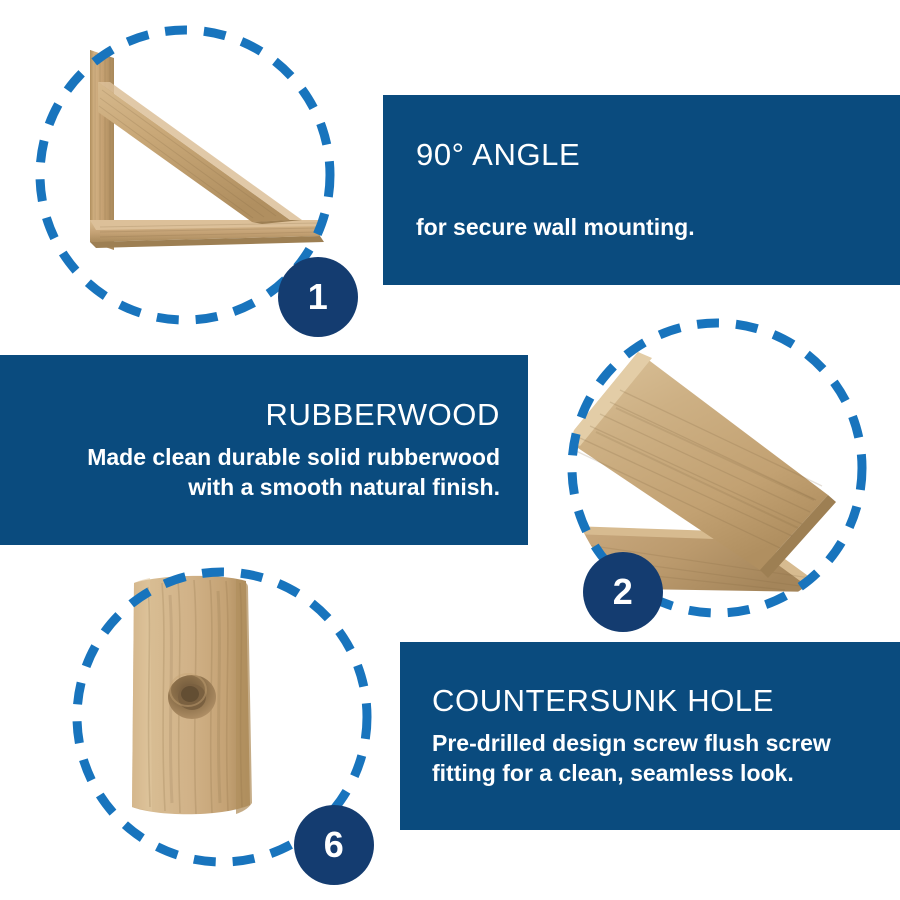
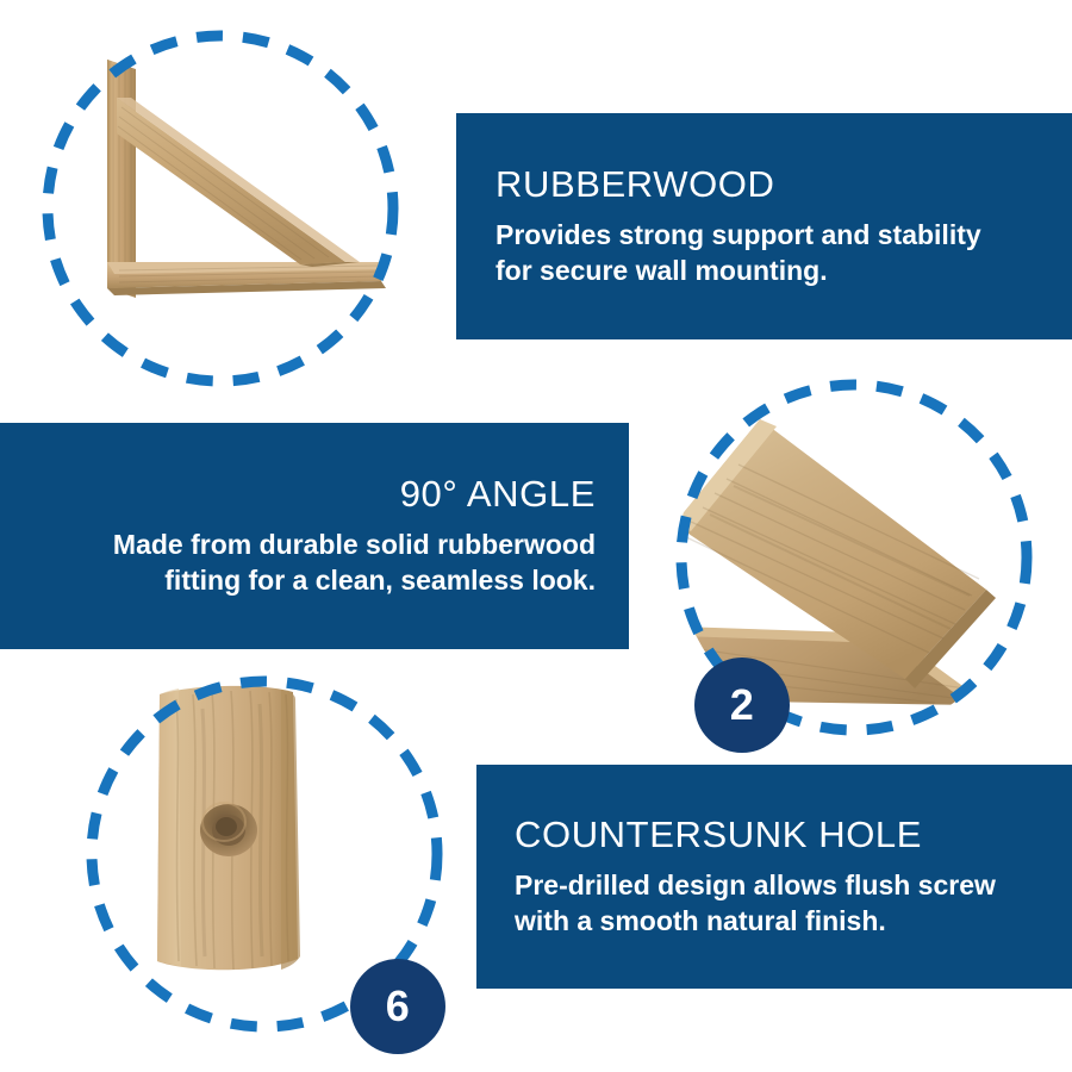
- 90° ANGLE
+ RUBBERWOOD
+ Provides strong support and stability
  for secure wall mounting.
- 1
- RUBBERWOOD
+ 90° ANGLE
- Made clean durable solid rubberwood
+ Made from durable solid rubberwood
- with a smooth natural finish.
+ fitting for a clean, seamless look.
  2
  COUNTERSUNK HOLE
- Pre-drilled design screw flush screw
+ Pre-drilled design allows flush screw
- fitting for a clean, seamless look.
+ with a smooth natural finish.
  6
